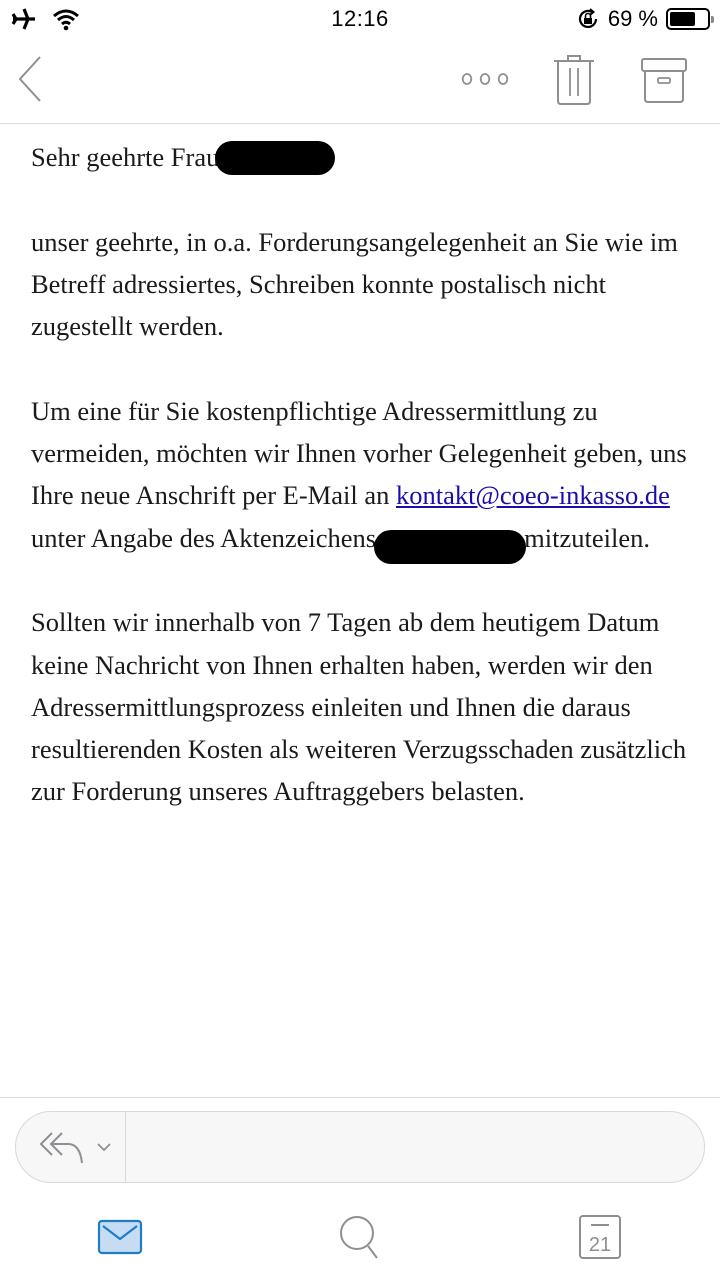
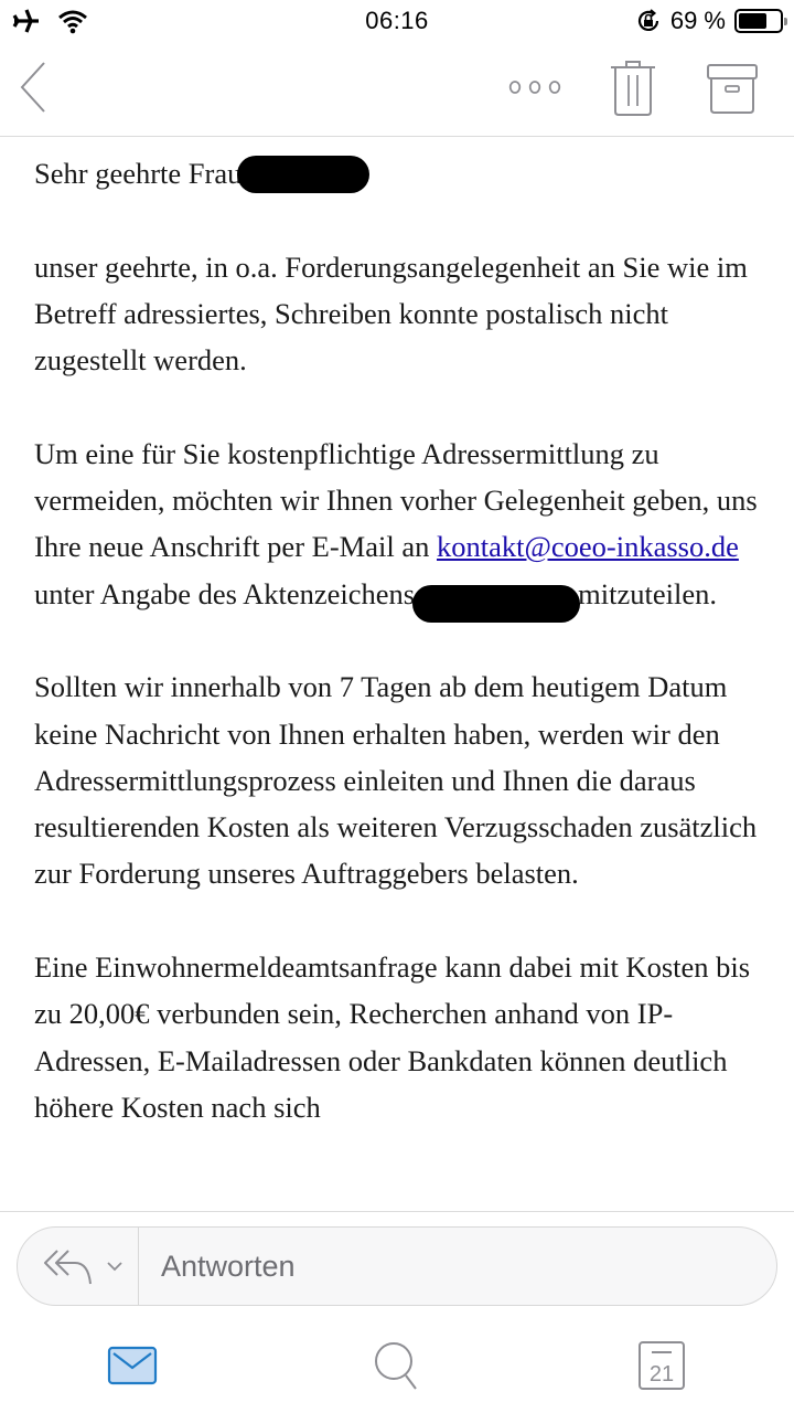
- 12:16
+ 06:16
  69 %
  Sehr geehrte Frau
  unser geehrte, in o.a. Forderungsangelegenheit an Sie wie im Betreff adressiertes, Schreiben konnte postalisch nicht zugestellt werden.
  Um eine für Sie kostenpflichtige Adressermittlung zu vermeiden, möchten wir Ihnen vorher Gelegenheit geben, uns Ihre neue Anschrift per E-Mail an kontakt@coeo-inkasso.de unter Angabe des Aktenzeichens mitzuteilen.
  Sollten wir innerhalb von 7 Tagen ab dem heutigem Datum keine Nachricht von Ihnen erhalten haben, werden wir den Adressermittlungsprozess einleiten und Ihnen die daraus resultierenden Kosten als weiteren Verzugsschaden zusätzlich zur Forderung unseres Auftraggebers belasten.
+ Eine Einwohnermeldeamtsanfrage kann dabei mit Kosten bis zu 20,00€ verbunden sein, Recherchen anhand von IP-Adressen, E-Mailadressen oder Bankdaten können deutlich höhere Kosten nach sich
+ Antworten
  21
